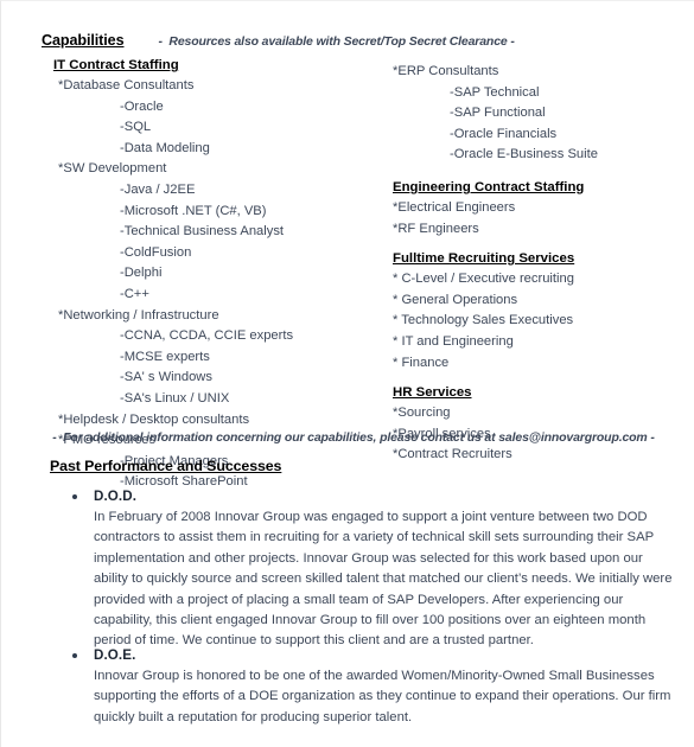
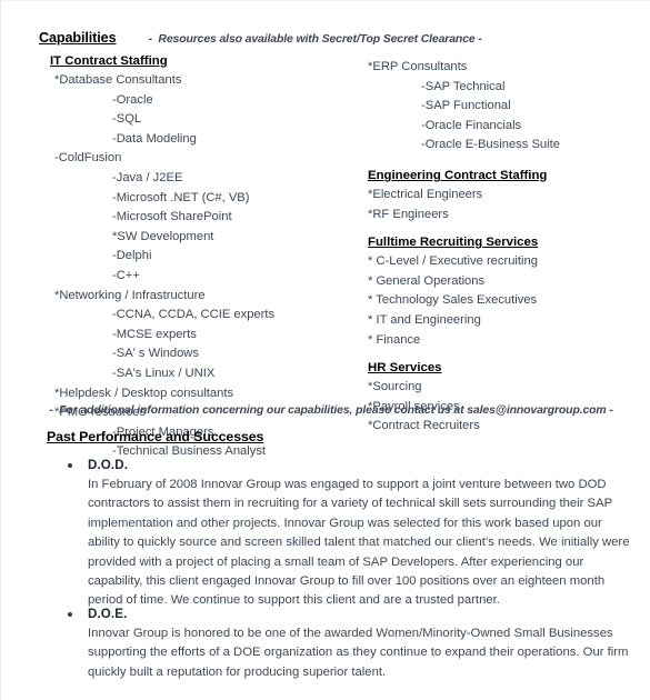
  Capabilities
  - Resources also available with Secret/Top Secret Clearance -
  IT Contract Staffing
  *Database Consultants
  -Oracle
  -SQL
  -Data Modeling
- *SW Development
+ -ColdFusion
  -Java / J2EE
  -Microsoft .NET (C#, VB)
- -Technical Business Analyst
+ -Microsoft SharePoint
- -ColdFusion
+ *SW Development
  -Delphi
  -C++
  *Networking / Infrastructure
  -CCNA, CCDA, CCIE experts
  -MCSE experts
  -SA' s Windows
  -SA's Linux / UNIX
  *Helpdesk / Desktop consultants
  *PMO resources
  -Project Managers
- -Microsoft SharePoint
+ -Technical Business Analyst
  *ERP Consultants
  -SAP Technical
  -SAP Functional
  -Oracle Financials
  -Oracle E-Business Suite
  Engineering Contract Staffing
  *Electrical Engineers
  *RF Engineers
  Fulltime Recruiting Services
  * C-Level / Executive recruiting
  * General Operations
  * Technology Sales Executives
  * IT and Engineering
  * Finance
  HR Services
  *Sourcing
  *Payroll services
  *Contract Recruiters
  - For additional information concerning our capabilities, please contact us at sales@innovargroup.com -
  Past Performance and Successes
  D.O.D.
  In February of 2008 Innovar Group was engaged to support a joint venture between two DOD contractors to assist them in recruiting for a variety of technical skill sets surrounding their SAP implementation and other projects. Innovar Group was selected for this work based upon our ability to quickly source and screen skilled talent that matched our client’s needs. We initially were provided with a project of placing a small team of SAP Developers. After experiencing our capability, this client engaged Innovar Group to fill over 100 positions over an eighteen month period of time. We continue to support this client and are a trusted partner.
  D.O.E.
  Innovar Group is honored to be one of the awarded Women/Minority-Owned Small Businesses supporting the efforts of a DOE organization as they continue to expand their operations. Our firm quickly built a reputation for producing superior talent.
